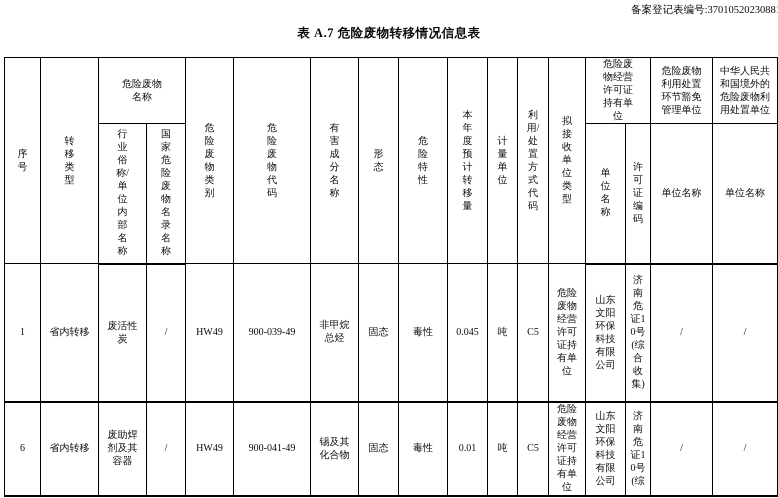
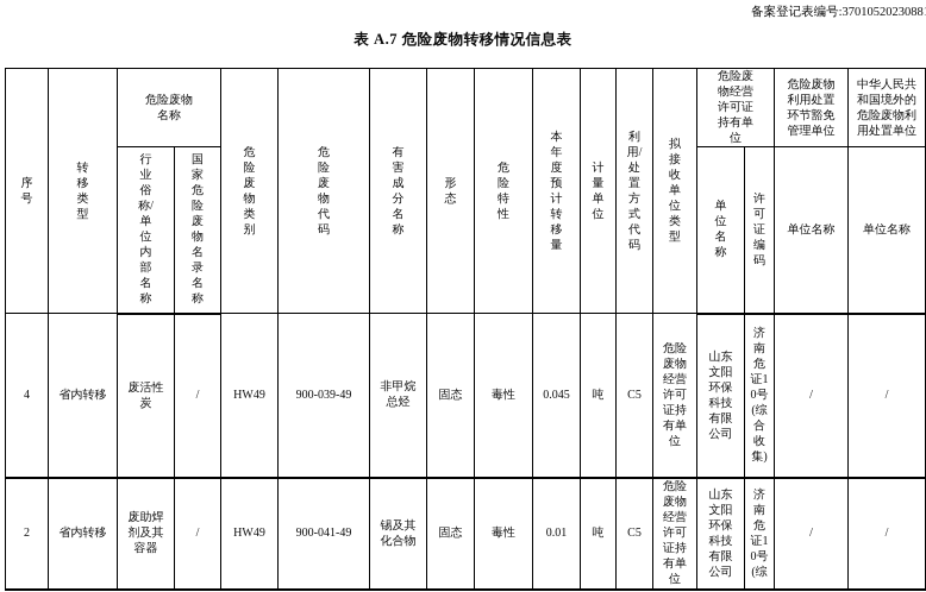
  备案登记表编号:3701052023088
  表 A.7 危险废物转移情况信息表
  序号	转移类型	危险废物名称	危险废物类别	危险废物代码	有害成分名称	形态	危险特性	本年度预计转移量	计量单位	利用/处置方式代码	拟接收单位类型	危险废物经营许可证持有单位	危险废物利用处置环节豁免管理单位	中华人民共和国境外的危险废物利用处置单位
  行业俗称/单位内部名称	国家危险废物名录名称	单位名称	许可证编码	单位名称	单位名称
- 1	省内转移	废活性炭	/	HW49	900-039-49	非甲烷总烃	固态	毒性	0.045	吨	C5	危险废物经营许可证持有单位	山东文阳环保科技有限公司	济南危证10号(综合收集)	/	/
+ 4	省内转移	废活性炭	/	HW49	900-039-49	非甲烷总烃	固态	毒性	0.045	吨	C5	危险废物经营许可证持有单位	山东文阳环保科技有限公司	济南危证10号(综合收集)	/	/
- 6	省内转移	废助焊剂及其容器	/	HW49	900-041-49	锡及其化合物	固态	毒性	0.01	吨	C5	危险废物经营许可证持有单位	山东文阳环保科技有限公司	济南危证10号(综	/	/
+ 2	省内转移	废助焊剂及其容器	/	HW49	900-041-49	锡及其化合物	固态	毒性	0.01	吨	C5	危险废物经营许可证持有单位	山东文阳环保科技有限公司	济南危证10号(综	/	/
